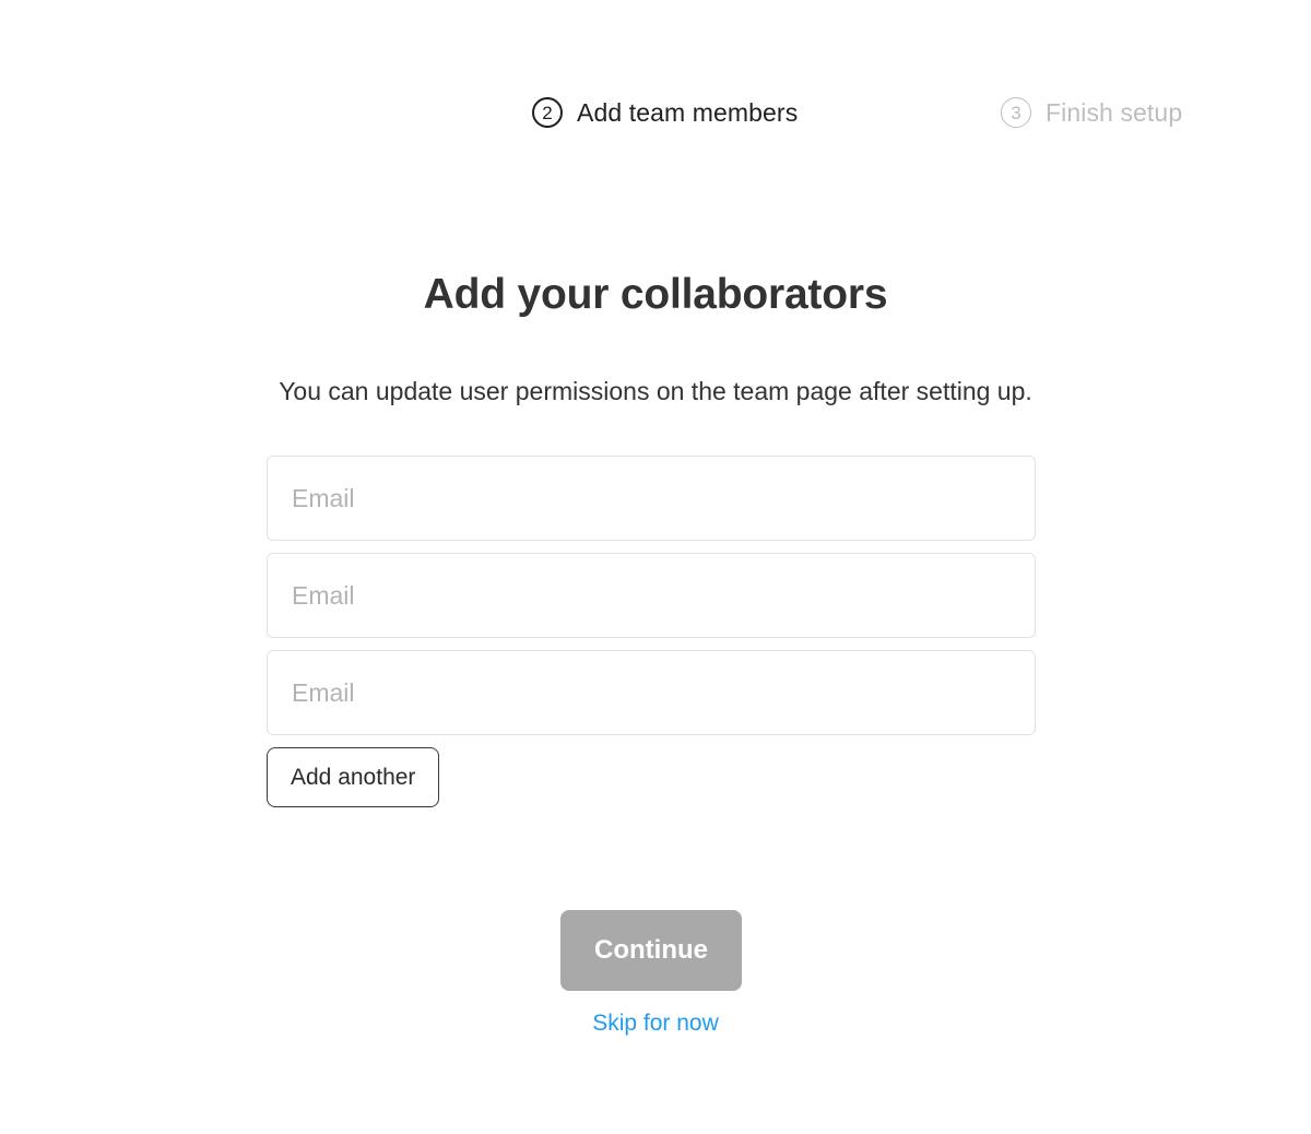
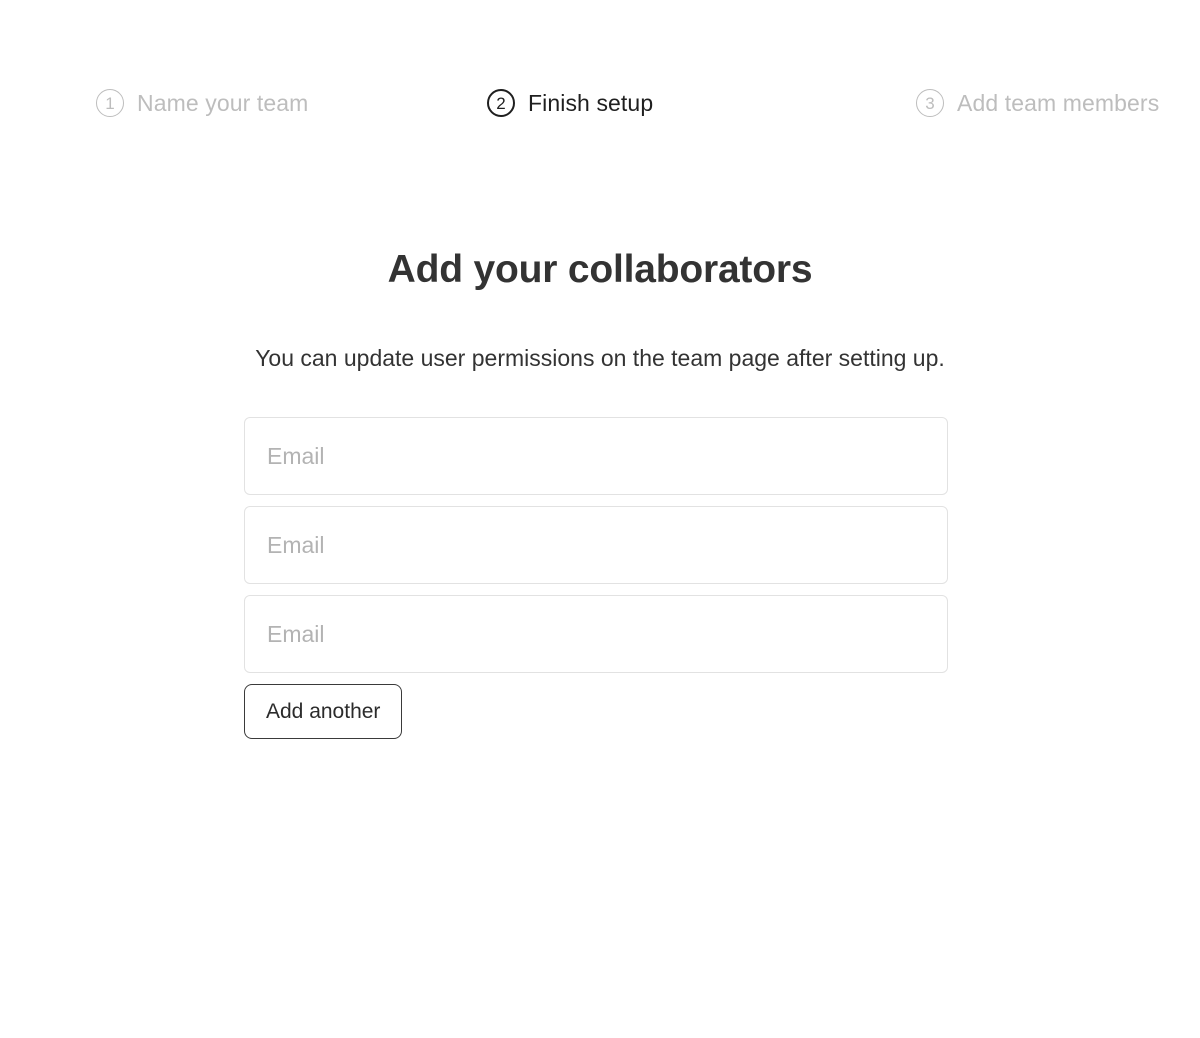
+ 1
+ Name your team
  2
- Add team members
+ Finish setup
  3
- Finish setup
+ Add team members
  Add your collaborators
  You can update user permissions on the team page after setting up.
  Email
  Email
  Email
  Add another
- Continue
- Skip for now
